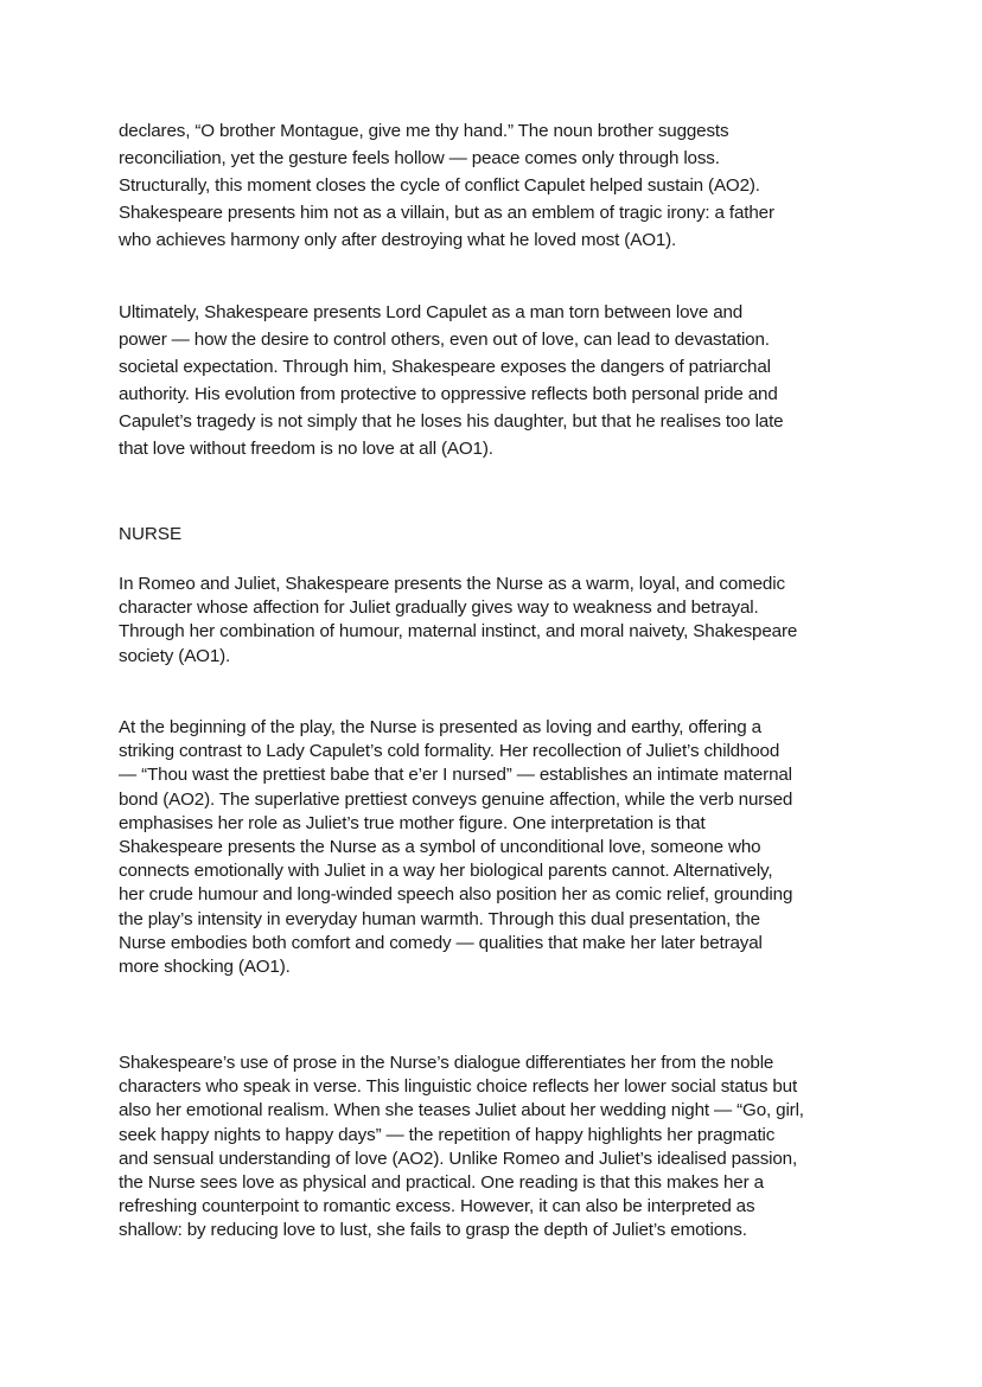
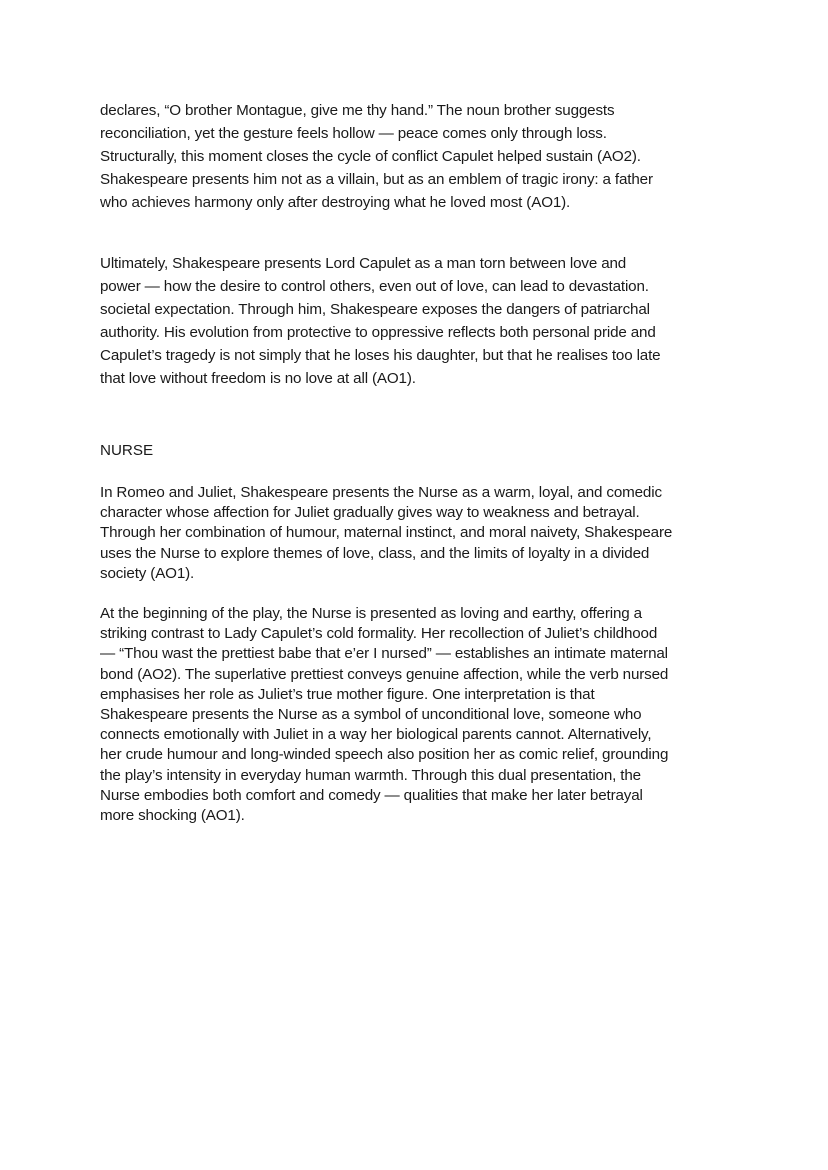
  declares, “O brother Montague, give me thy hand.” The noun brother suggests
  reconciliation, yet the gesture feels hollow — peace comes only through loss.
  Structurally, this moment closes the cycle of conflict Capulet helped sustain (AO2).
  Shakespeare presents him not as a villain, but as an emblem of tragic irony: a father
  who achieves harmony only after destroying what he loved most (AO1).
  Ultimately, Shakespeare presents Lord Capulet as a man torn between love and
  power — how the desire to control others, even out of love, can lead to devastation.
  societal expectation. Through him, Shakespeare exposes the dangers of patriarchal
  authority. His evolution from protective to oppressive reflects both personal pride and
  Capulet’s tragedy is not simply that he loses his daughter, but that he realises too late
  that love without freedom is no love at all (AO1).
  NURSE
  In Romeo and Juliet, Shakespeare presents the Nurse as a warm, loyal, and comedic
  character whose affection for Juliet gradually gives way to weakness and betrayal.
  Through her combination of humour, maternal instinct, and moral naivety, Shakespeare
+ uses the Nurse to explore themes of love, class, and the limits of loyalty in a divided
  society (AO1).
  At the beginning of the play, the Nurse is presented as loving and earthy, offering a
  striking contrast to Lady Capulet’s cold formality. Her recollection of Juliet’s childhood
  — “Thou wast the prettiest babe that e’er I nursed” — establishes an intimate maternal
  bond (AO2). The superlative prettiest conveys genuine affection, while the verb nursed
  emphasises her role as Juliet’s true mother figure. One interpretation is that
  Shakespeare presents the Nurse as a symbol of unconditional love, someone who
  connects emotionally with Juliet in a way her biological parents cannot. Alternatively,
  her crude humour and long-winded speech also position her as comic relief, grounding
  the play’s intensity in everyday human warmth. Through this dual presentation, the
  Nurse embodies both comfort and comedy — qualities that make her later betrayal
  more shocking (AO1).
- Shakespeare’s use of prose in the Nurse’s dialogue differentiates her from the noble
- characters who speak in verse. This linguistic choice reflects her lower social status but
- also her emotional realism. When she teases Juliet about her wedding night — “Go, girl,
- seek happy nights to happy days” — the repetition of happy highlights her pragmatic
- and sensual understanding of love (AO2). Unlike Romeo and Juliet’s idealised passion,
- the Nurse sees love as physical and practical. One reading is that this makes her a
- refreshing counterpoint to romantic excess. However, it can also be interpreted as
- shallow: by reducing love to lust, she fails to grasp the depth of Juliet’s emotions.
